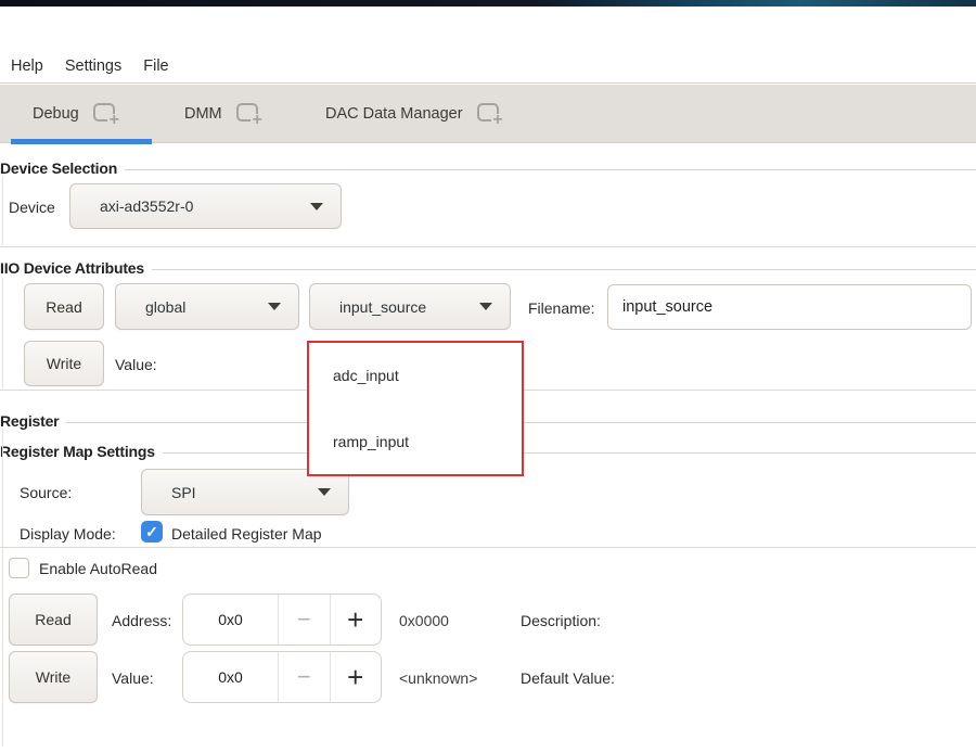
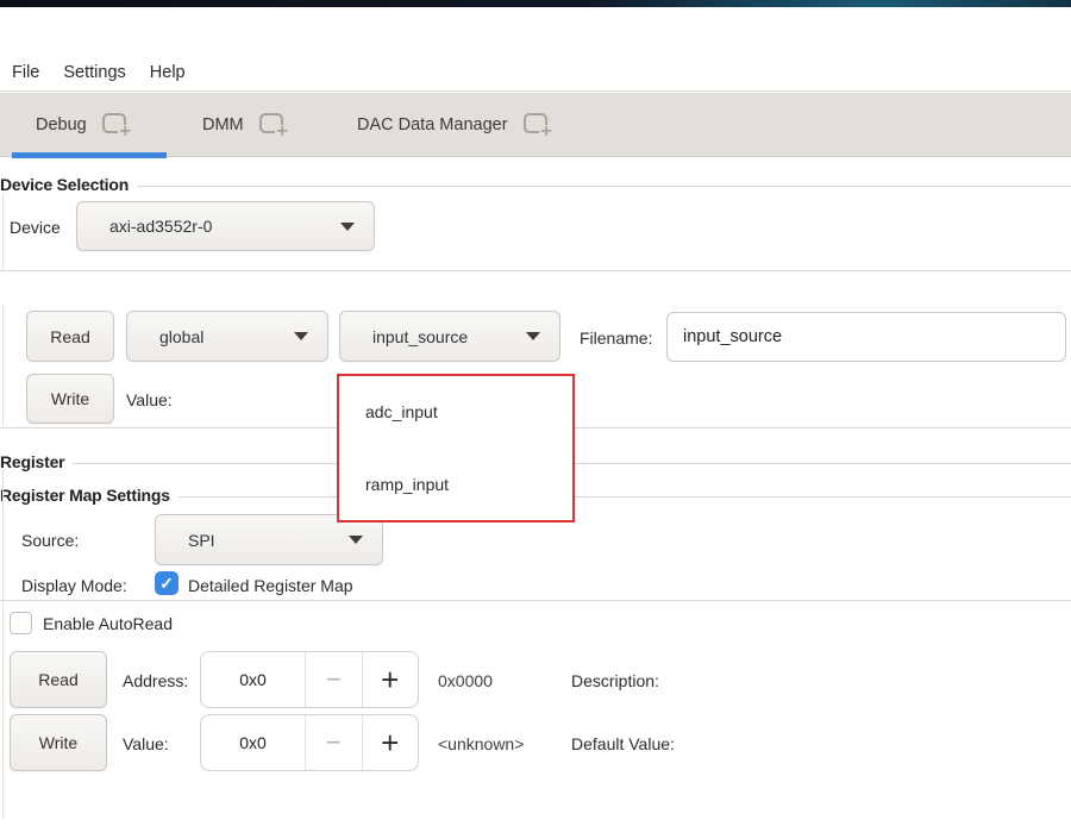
- Help
+ File
  Settings
- File
+ Help
  Debug
  +
  DMM
  +
  DAC Data Manager
  +
  Device Selection
  Device
  axi-ad3552r-0
- IIO Device Attributes
  Read
  global
  input_source
  Filename:
  input_source
  Write
  Value:
  Register
  Register Map Settings
  Source:
  SPI
  Display Mode:
  Detailed Register Map
  Enable AutoRead
  Read
  Address:
  0x0
  −
  +
  0x0000
  Description:
  Write
  Value:
  0x0
  −
  +
  <unknown>
  Default Value:
  adc_input
  ramp_input
